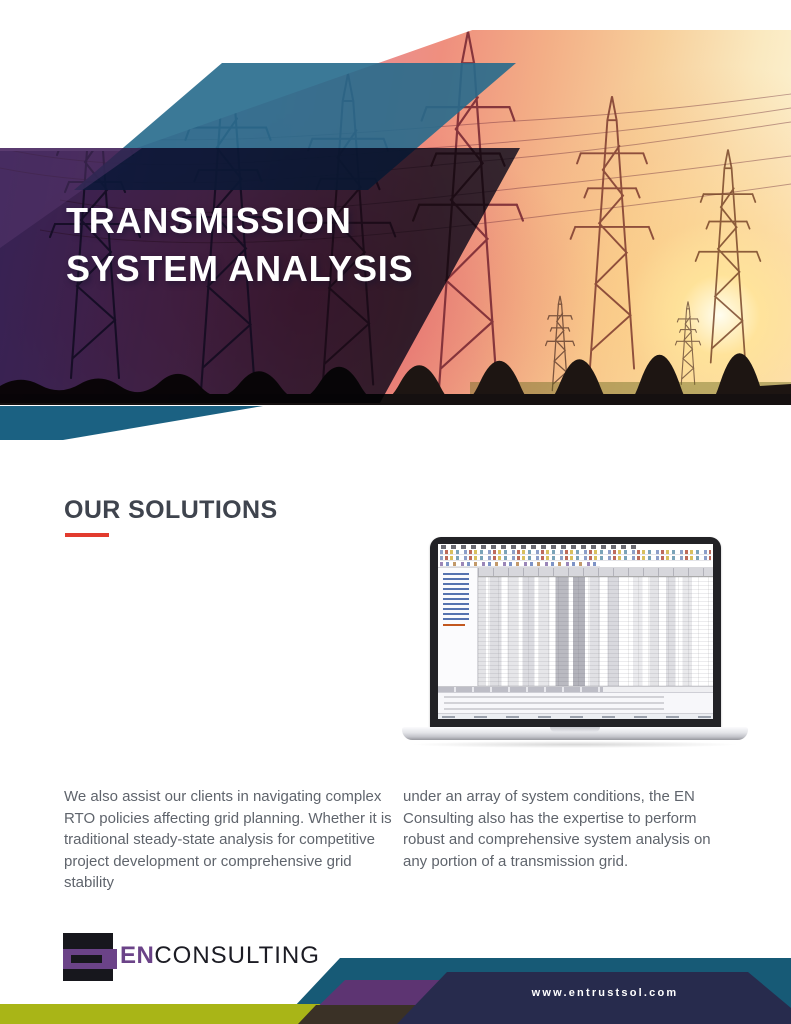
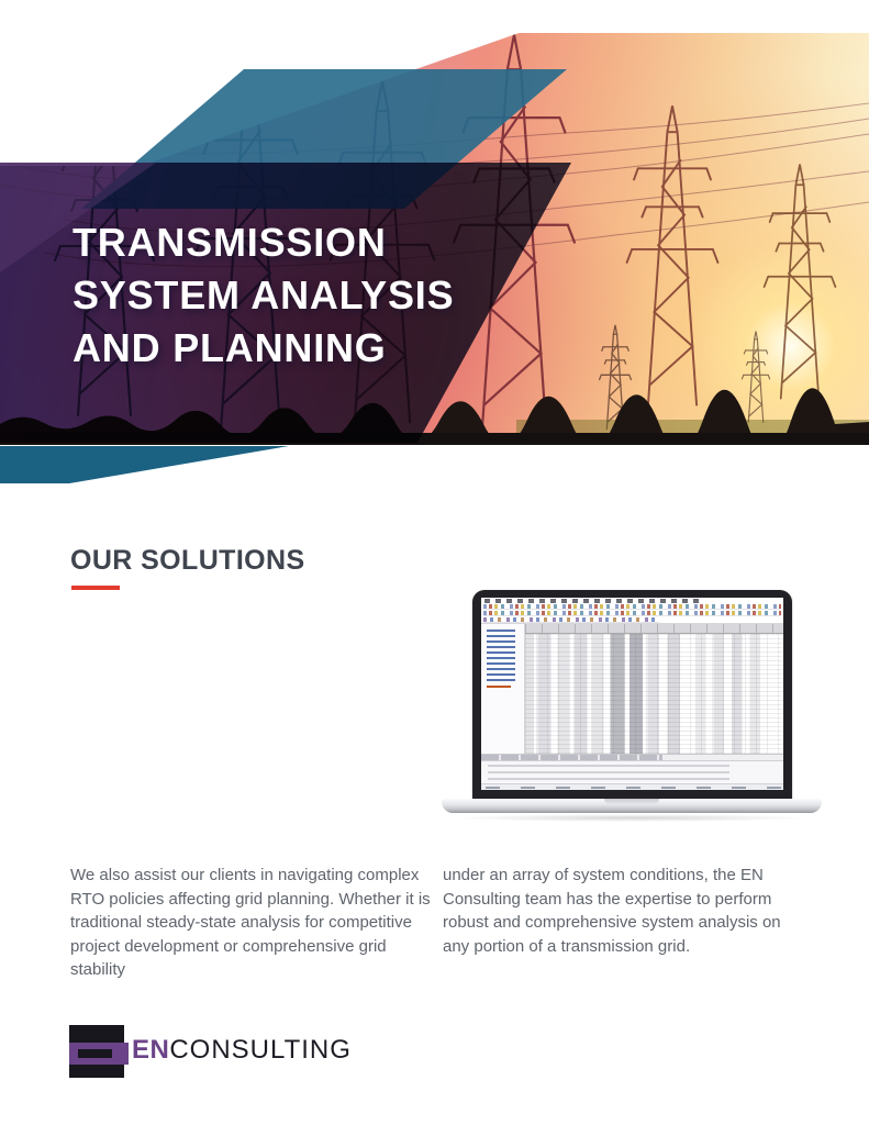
  TRANSMISSION
  SYSTEM ANALYSIS
+ AND PLANNING
  OUR SOLUTIONS
  We also assist our clients in navigating complex RTO policies affecting grid planning. Whether it is traditional steady-state analysis for competitive project development or comprehensive grid stability
- under an array of system conditions, the EN Consulting also has the expertise to perform robust and comprehensive system analysis on any portion of a transmission grid.
+ under an array of system conditions, the EN Consulting team has the expertise to perform robust and comprehensive system analysis on any portion of a transmission grid.
  ENCONSULTING
- www.entrustsol.com
